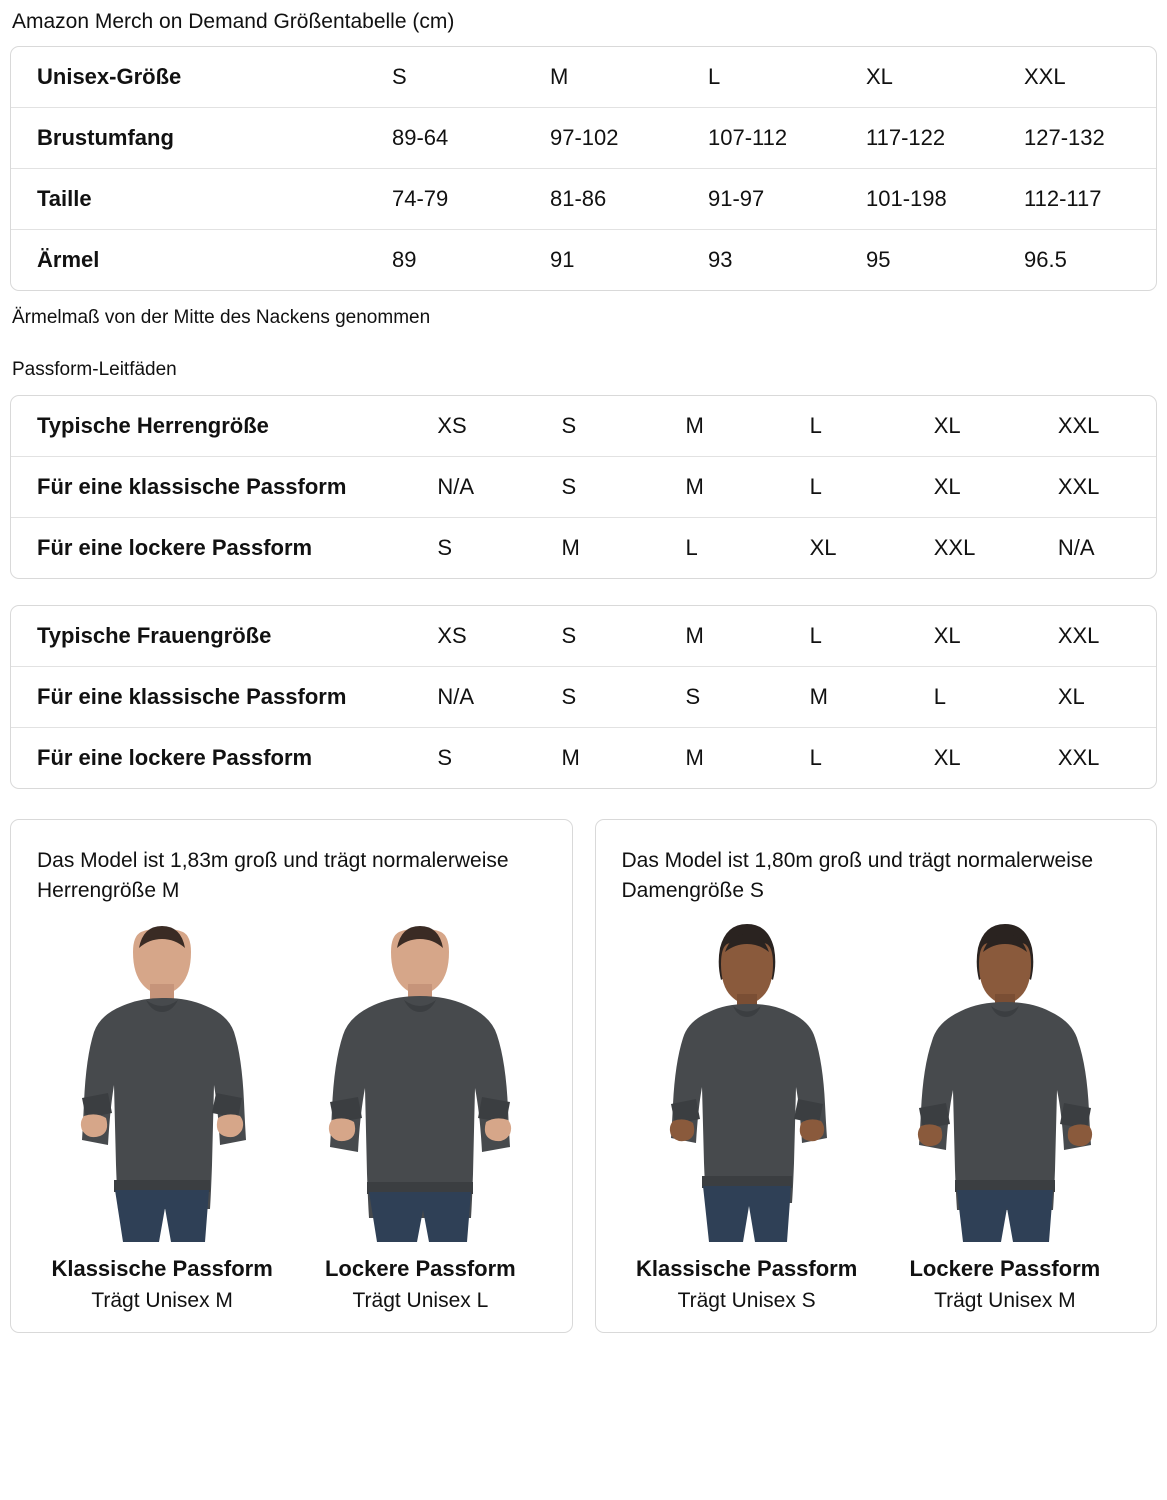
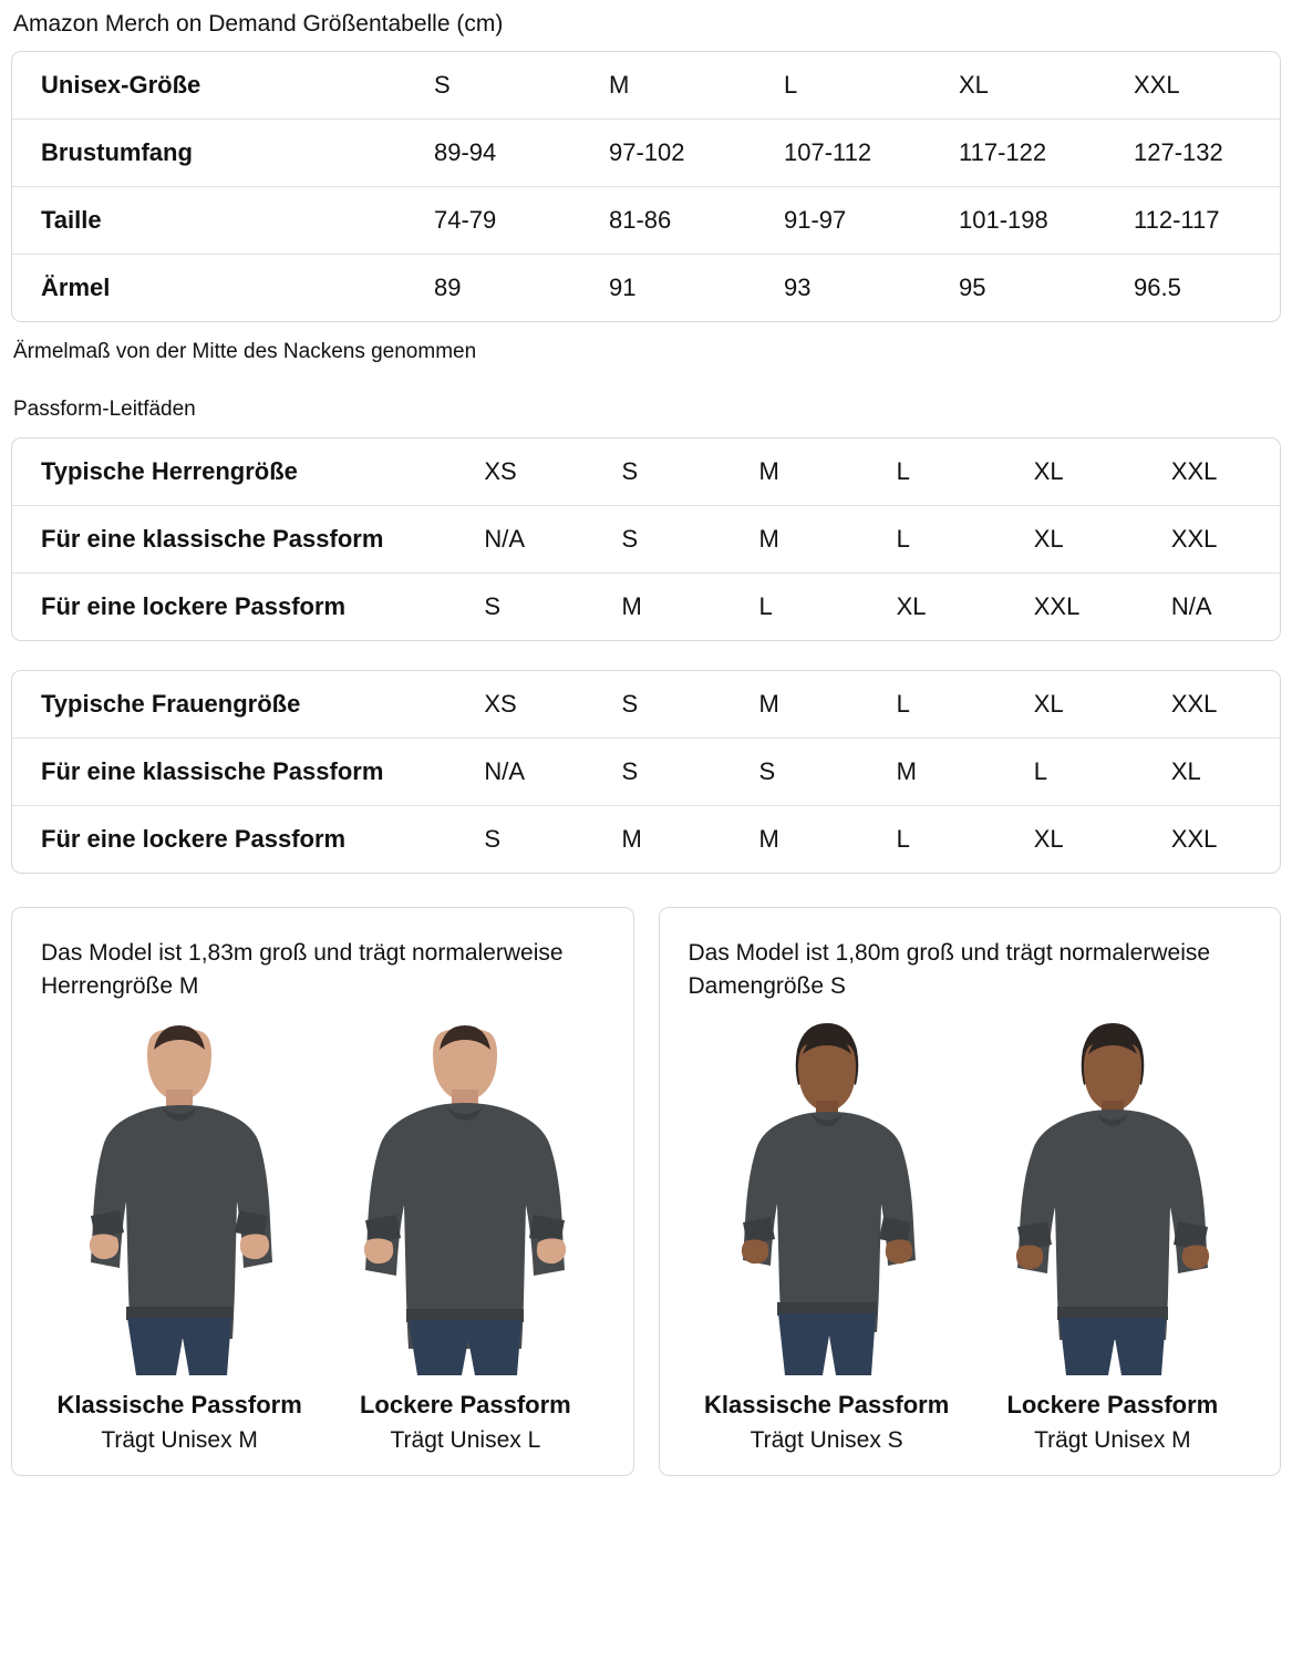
  Amazon Merch on Demand Größentabelle (cm)
  Unisex-Größe	S	M	L	XL	XXL
- Brustumfang	89-64	97-102	107-112	117-122	127-132
+ Brustumfang	89-94	97-102	107-112	117-122	127-132
  Taille	74-79	81-86	91-97	101-198	112-117
  Ärmel	89	91	93	95	96.5
  Ärmelmaß von der Mitte des Nackens genommen
  Passform-Leitfäden
  Typische Herrengröße	XS	S	M	L	XL	XXL
  Für eine klassische Passform	N/A	S	M	L	XL	XXL
  Für eine lockere Passform	S	M	L	XL	XXL	N/A
  Typische Frauengröße	XS	S	M	L	XL	XXL
  Für eine klassische Passform	N/A	S	S	M	L	XL
  Für eine lockere Passform	S	M	M	L	XL	XXL
  Das Model ist 1,83m groß und trägt normalerweise Herrengröße M
  Klassische Passform
  Trägt Unisex M
  Lockere Passform
  Trägt Unisex L
  Das Model ist 1,80m groß und trägt normalerweise Damengröße S
  Klassische Passform
  Trägt Unisex S
  Lockere Passform
  Trägt Unisex M
